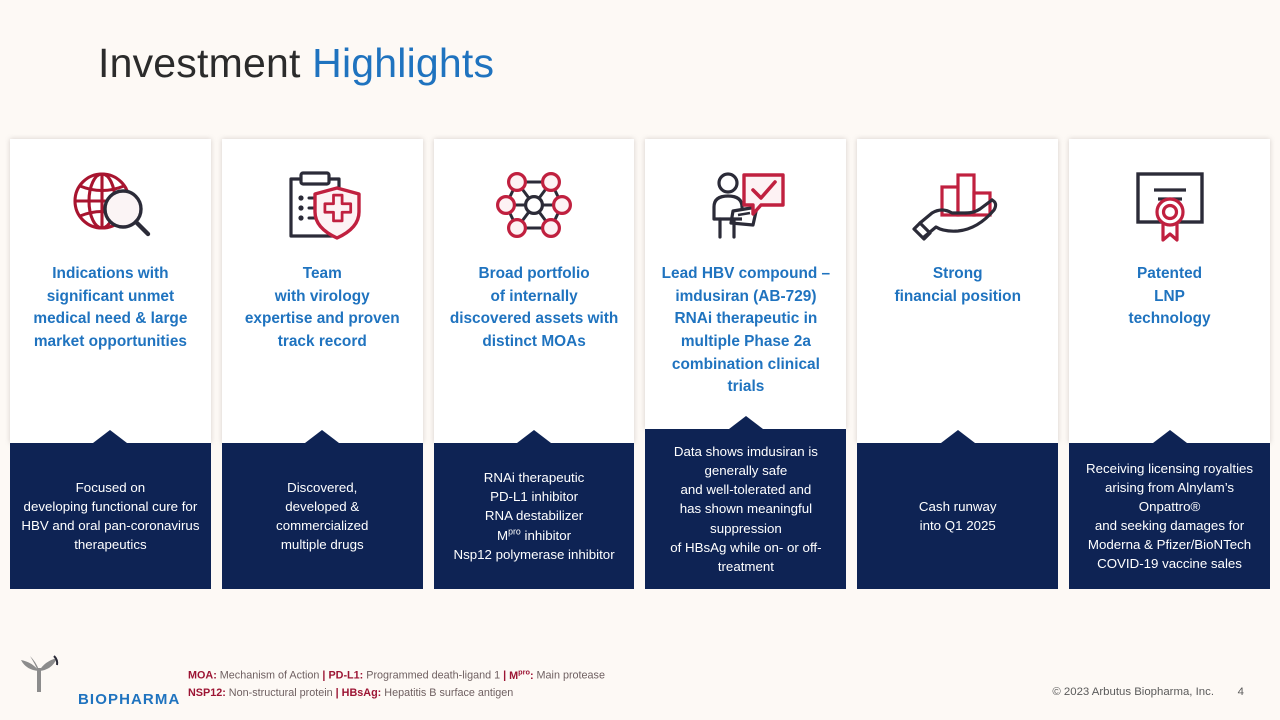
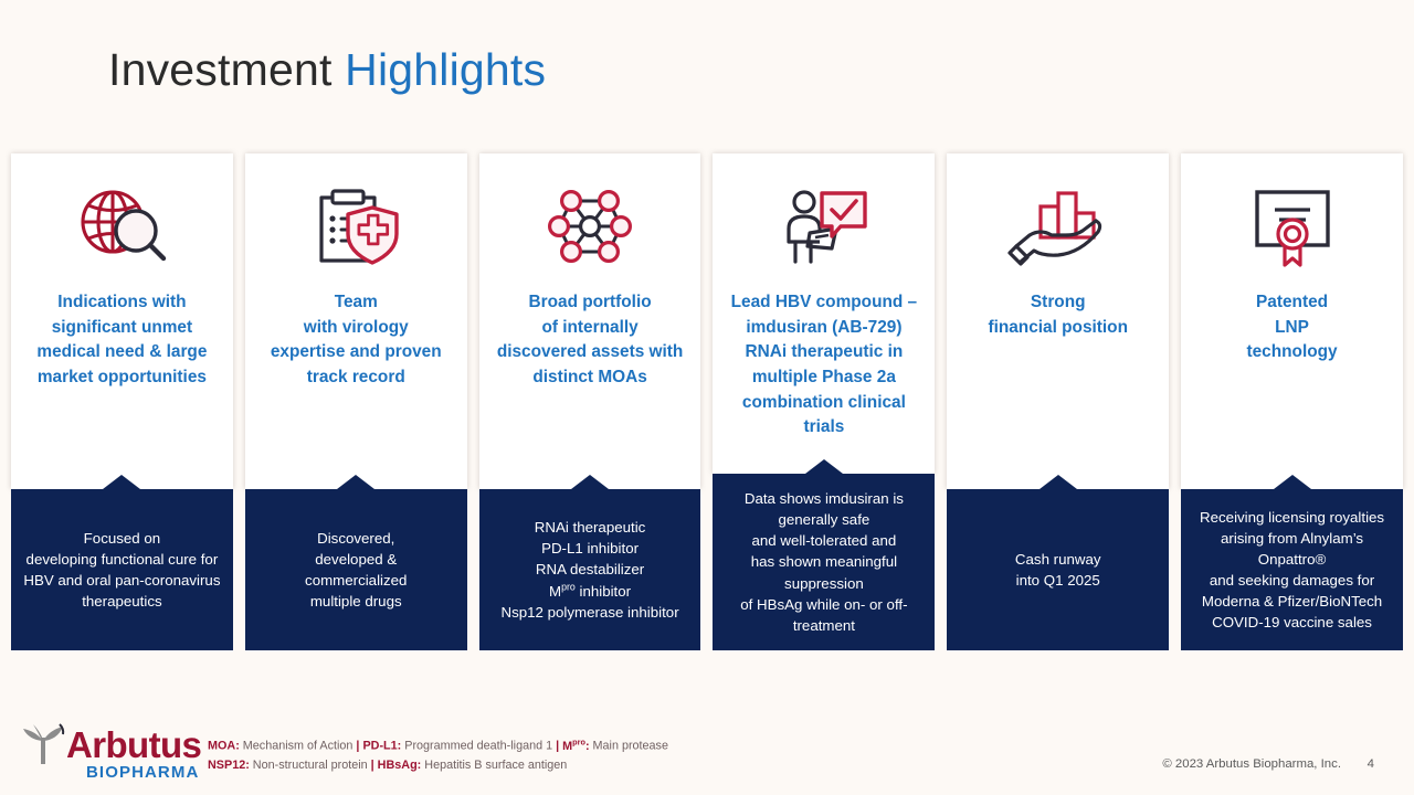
  Investment Highlights
  Indications with
  significant unmet
  medical need & large
  market opportunities
  Focused on
  developing functional cure for
  HBV and oral pan-coronavirus
  therapeutics
  Team
  with virology
  expertise and proven
  track record
  Discovered,
  developed &
  commercialized
  multiple drugs
  Broad portfolio
  of internally
  discovered assets with
  distinct MOAs
  RNAi therapeutic
  PD-L1 inhibitor
  RNA destabilizer
  Mpro inhibitor
  Nsp12 polymerase inhibitor
  Lead HBV compound –
  imdusiran (AB-729)
  RNAi therapeutic in
  multiple Phase 2a
  combination clinical
  trials
  Data shows imdusiran is
  generally safe
  and well-tolerated and
  has shown meaningful
  suppression
  of HBsAg while on- or off-
  treatment
  Strong
  financial position
  Cash runway
  into Q1 2025
  Patented
  LNP
  technology
  Receiving licensing royalties
  arising from Alnylam’s
  Onpattro®
  and seeking damages for
  Moderna & Pfizer/BioNTech
  COVID-19 vaccine sales
+ Arbutus
  BIOPHARMA
  MOA: Mechanism of Action | PD-L1: Programmed death-ligand 1 | Mpro: Main protease
  NSP12: Non-structural protein | HBsAg: Hepatitis B surface antigen
  © 2023 Arbutus Biopharma, Inc.
  4
